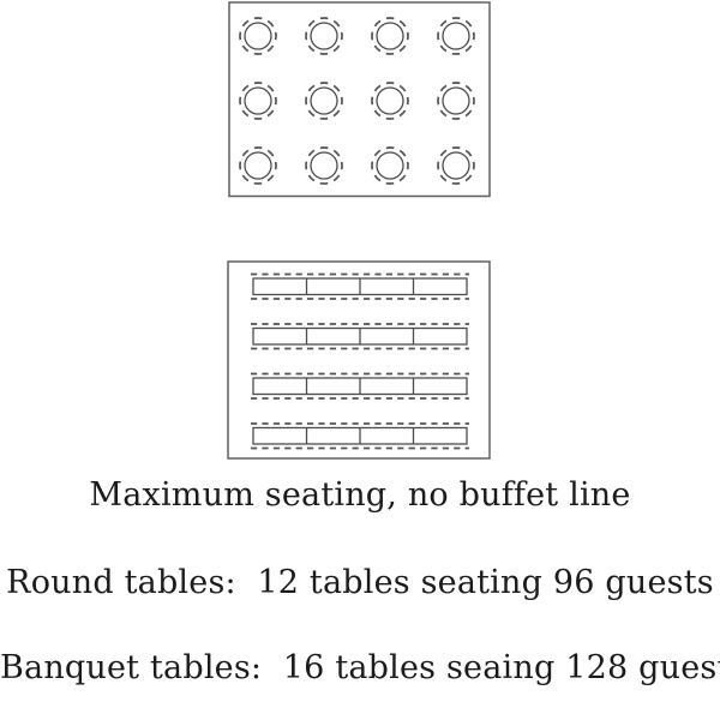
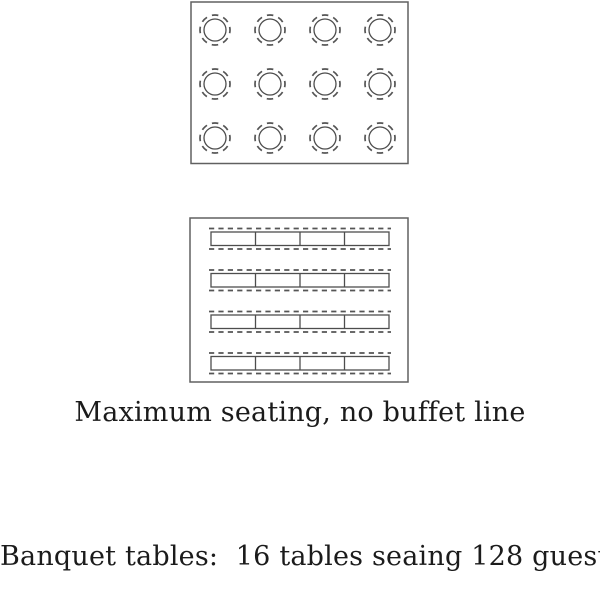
  Maximum seating, no buffet line
- Round tables: 12 tables seating 96 guests
  Banquet tables: 16 tables seaing 128 gues
